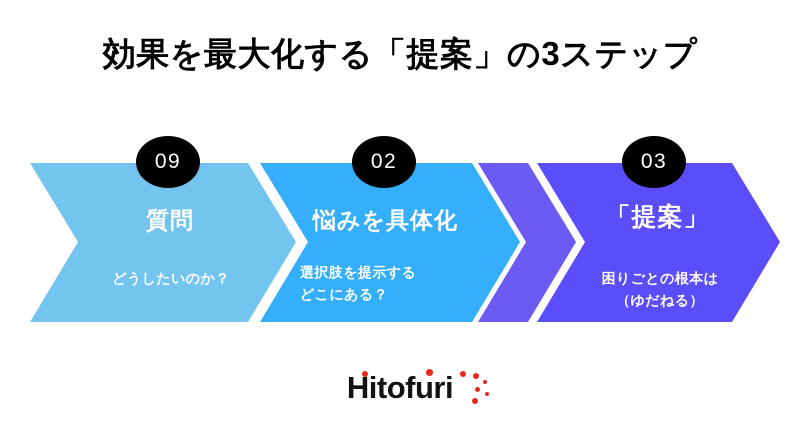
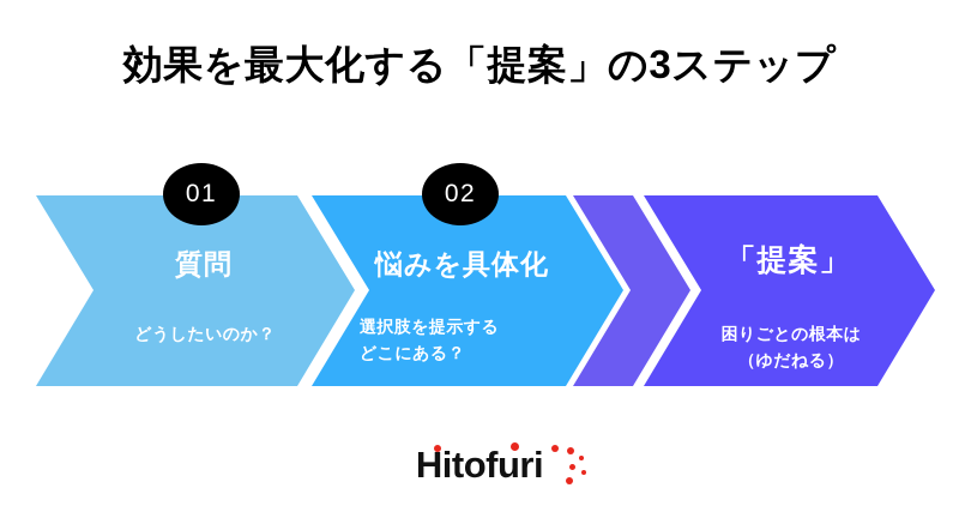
  効果を最大化する「提案」の3ステップ
  質問
  どうしたいのか？
  悩みを具体化
  選択肢を提示する
  どこにある？
  「提案」
  困りごとの根本は
  （ゆだねる）
- 09
+ 01
  02
- 03
  Hitofuri
